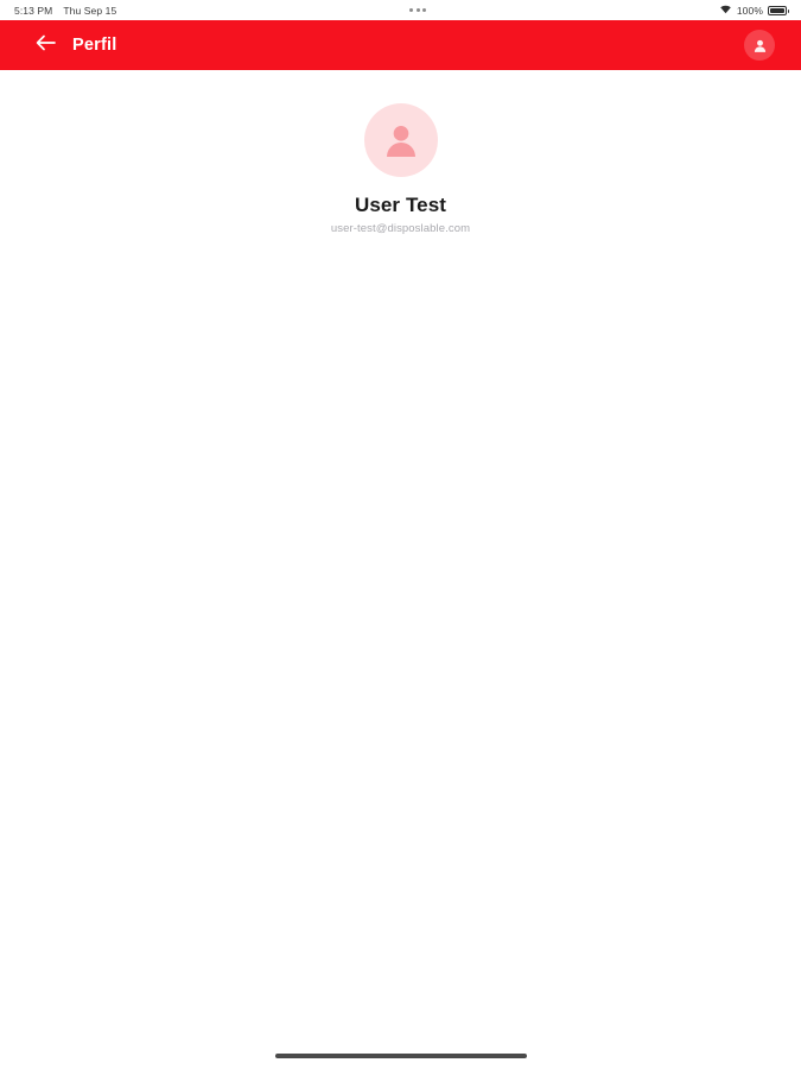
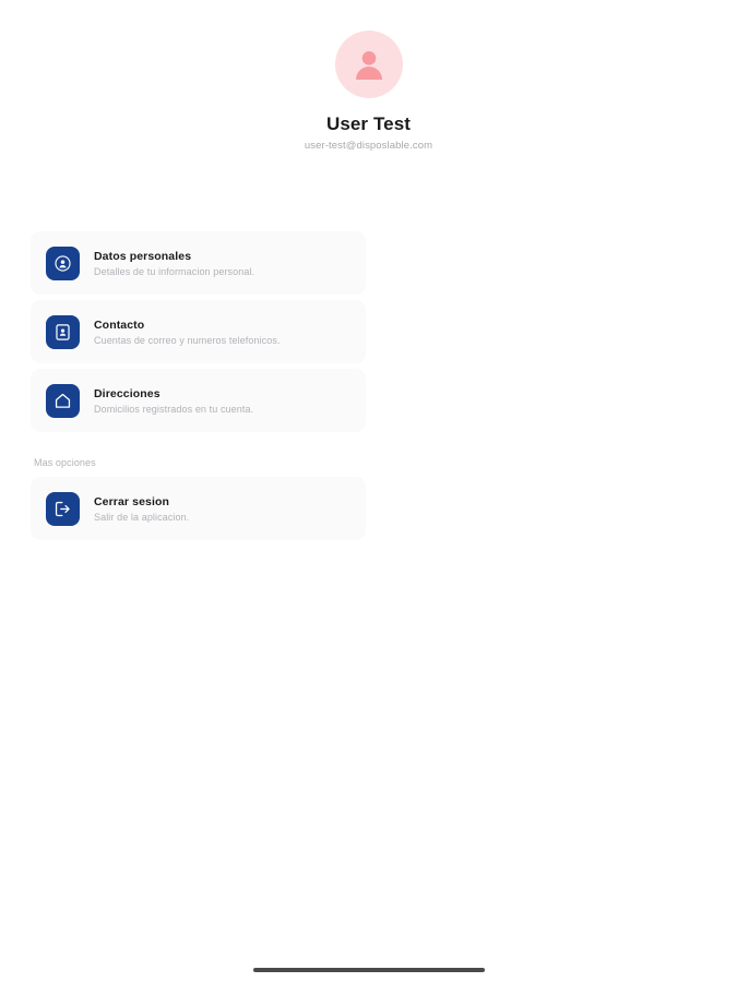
- 5:13 PM
- Thu Sep 15
- 100%
- Perfil
  User Test
  user-test@disposlable.com
+ Datos personales
+ Detalles de tu informacion personal.
+ Contacto
+ Cuentas de correo y numeros telefonicos.
+ Direcciones
+ Domicilios registrados en tu cuenta.
+ Mas opciones
+ Cerrar sesion
+ Salir de la aplicacion.
